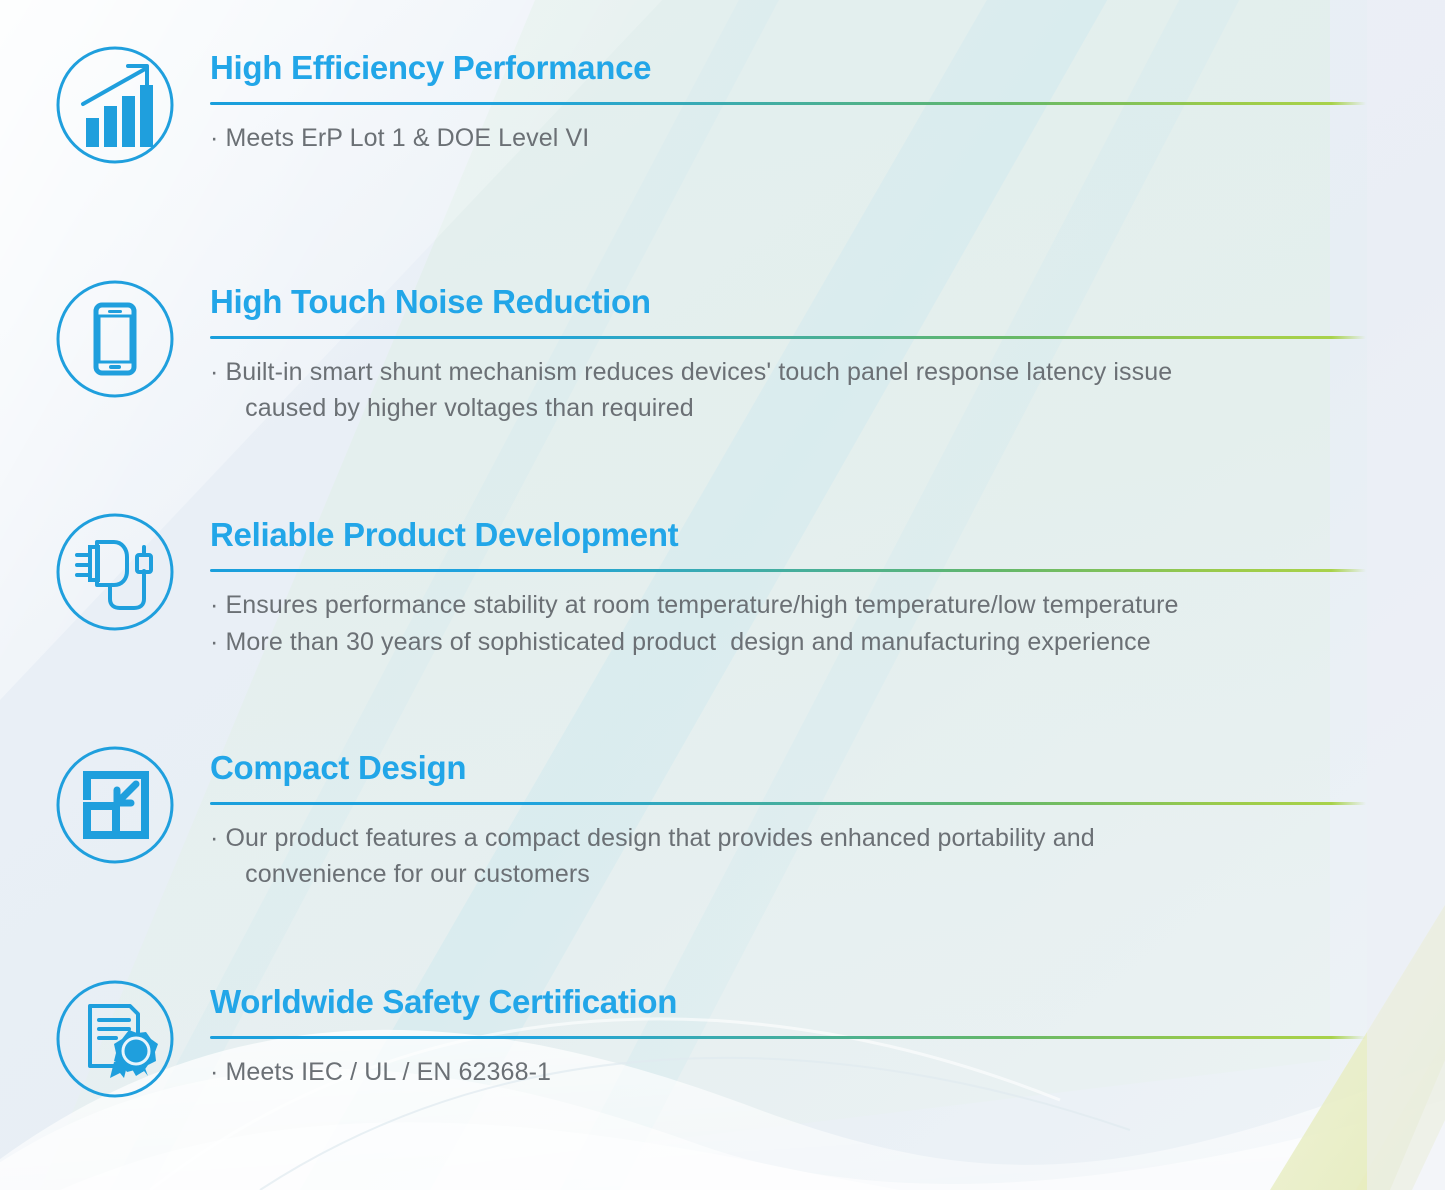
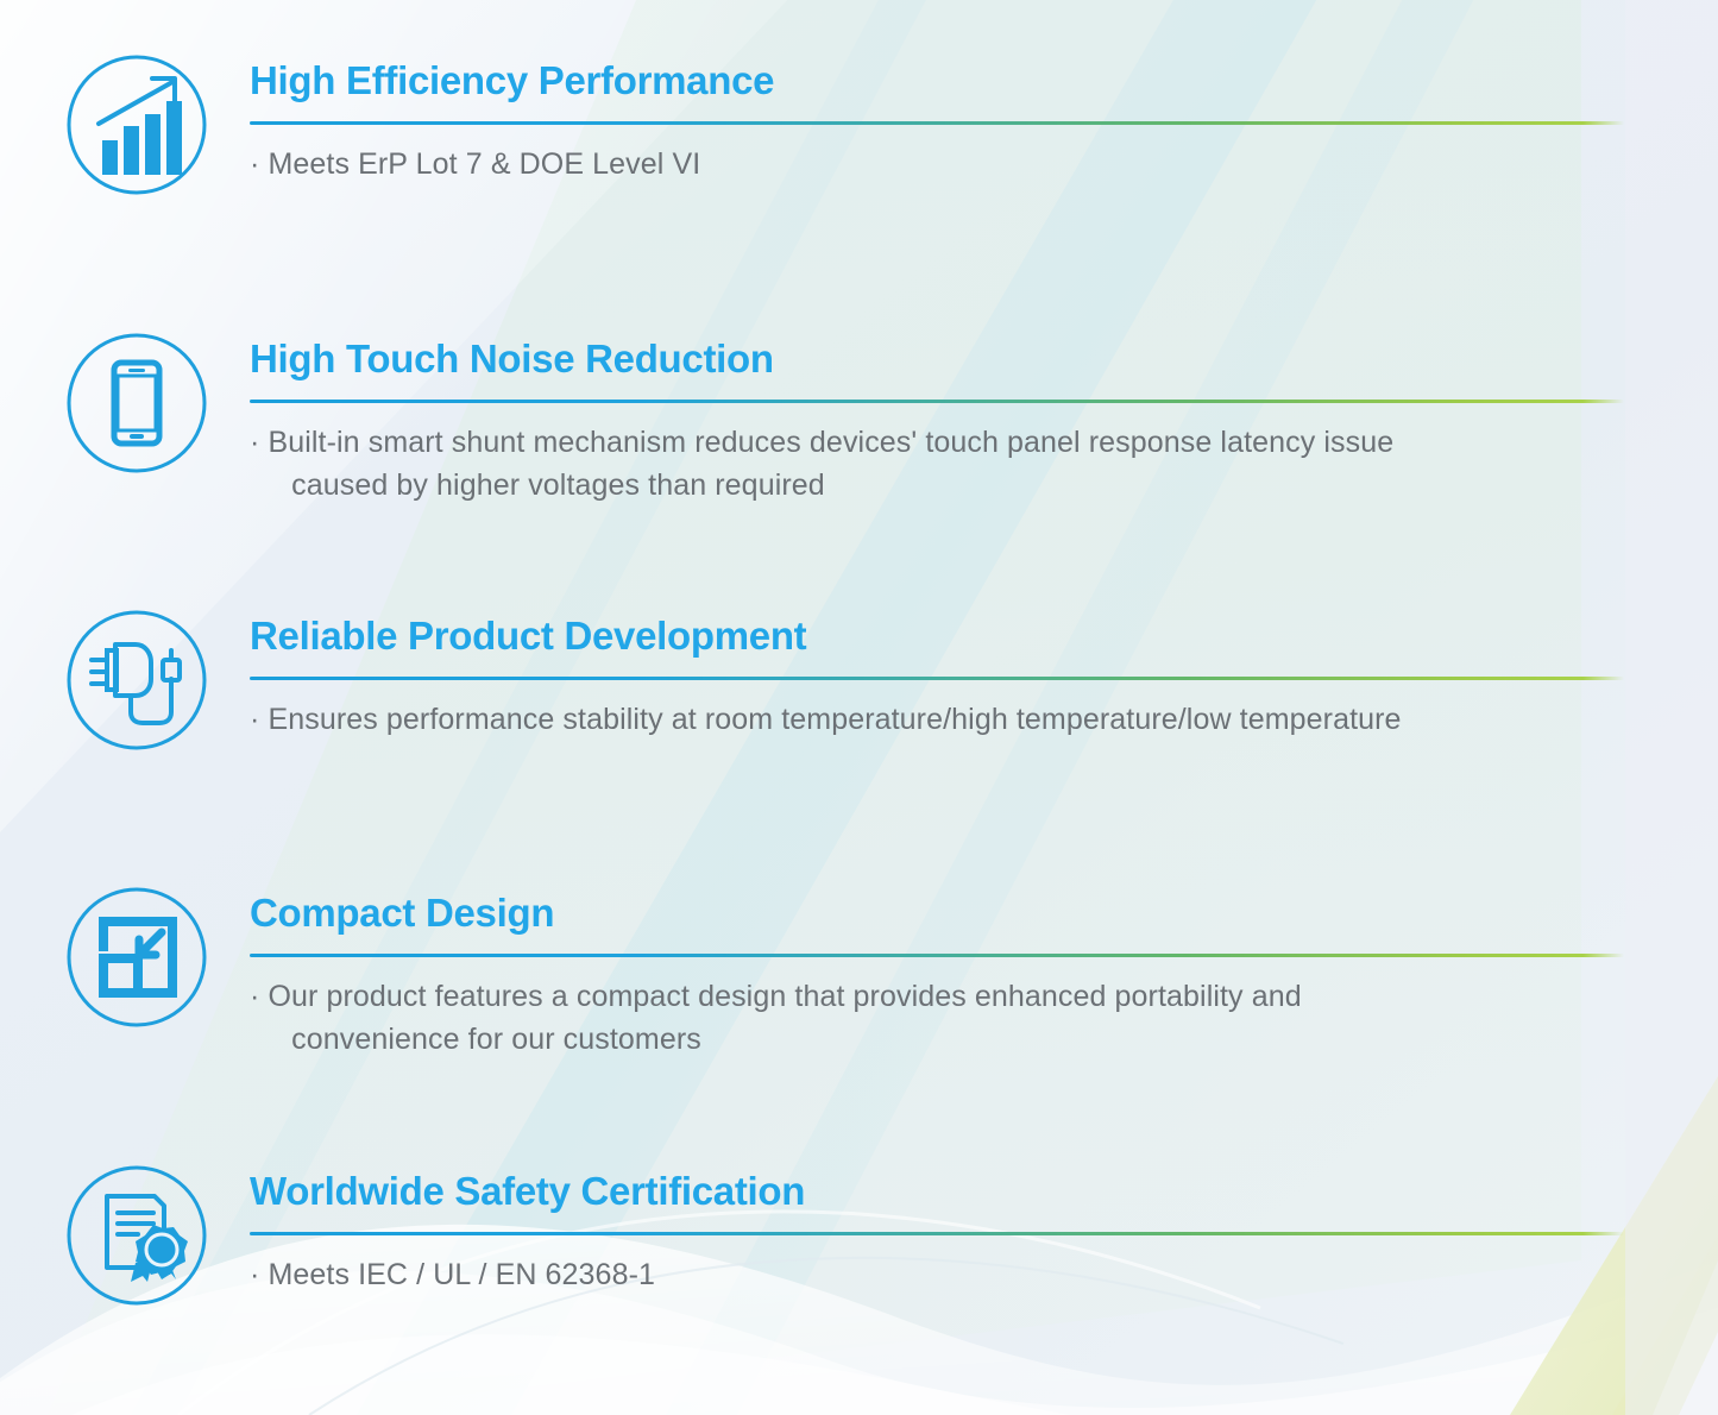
  High Efficiency Performance
- · Meets ErP Lot 1 & DOE Level VI
+ · Meets ErP Lot 7 & DOE Level VI
  High Touch Noise Reduction
  · Built-in smart shunt mechanism reduces devices' touch panel response latency issue
  caused by higher voltages than required
  Reliable Product Development
  · Ensures performance stability at room temperature/high temperature/low temperature
- · More than 30 years of sophisticated product design and manufacturing experience
  Compact Design
  · Our product features a compact design that provides enhanced portability and
  convenience for our customers
  Worldwide Safety Certification
  · Meets IEC / UL / EN 62368-1
